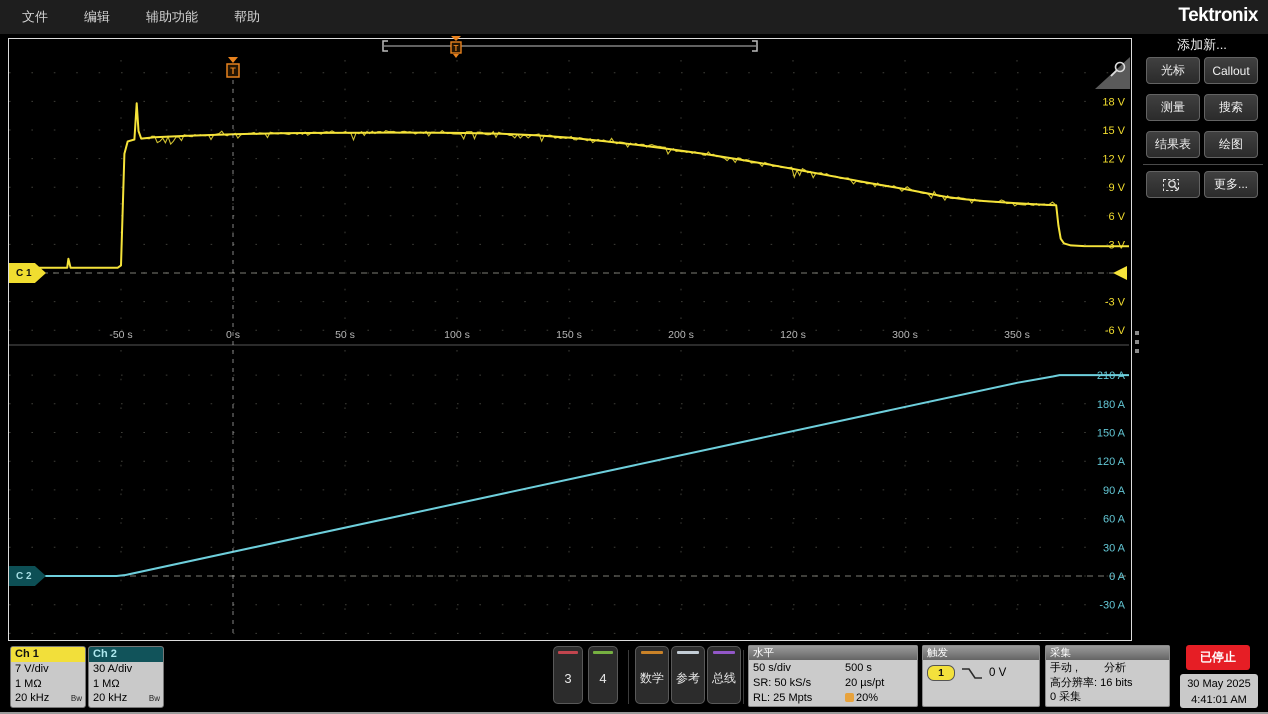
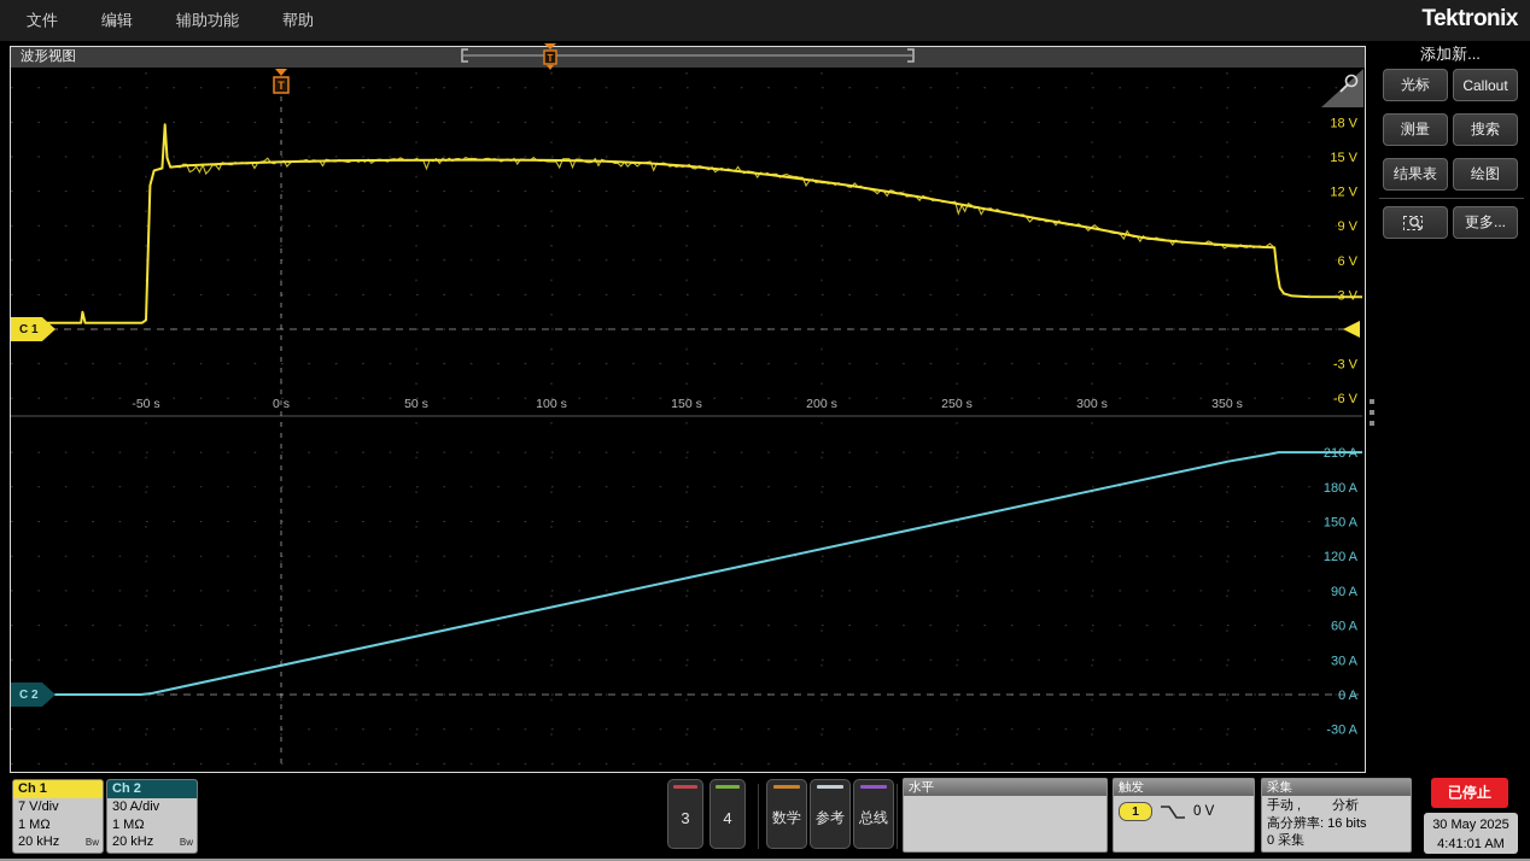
  文件
  编辑
  辅助功能
  帮助
  Tektronix
+ 波形视图
  18 V
  15 V
  12 V
  9 V
  6 V
  -3 V
  -6 V
  -50 s
  0 s
  50 s
  100 s
  150 s
  200 s
- 120 s
+ 250 s
  300 s
  350 s
  180 A
  150 A
  120 A
  90 A
  60 A
  30 A
  0 A
  -30 A
  T
  T
  C 1
  C 2
  添加新...
  光标
  Callout
  测量
  搜索
  结果表
  绘图
  更多...
  Ch 1
  7 V/div
  1 MΩ
  20 kHz
  Bw
  Ch 2
  30 A/div
  1 MΩ
  20 kHz
  Bw
  3
  4
  数学
  参考
  总线
  水平
- 50 s/div
- 500 s
- SR: 50 kS/s
- 20 µs/pt
- RL: 25 Mpts
- 20%
  触发
  1
  0 V
  采集
  手动 ,
  分析
  高分辨率: 16 bits
  0 采集
  已停止
  30 May 2025
  4:41:01 AM
